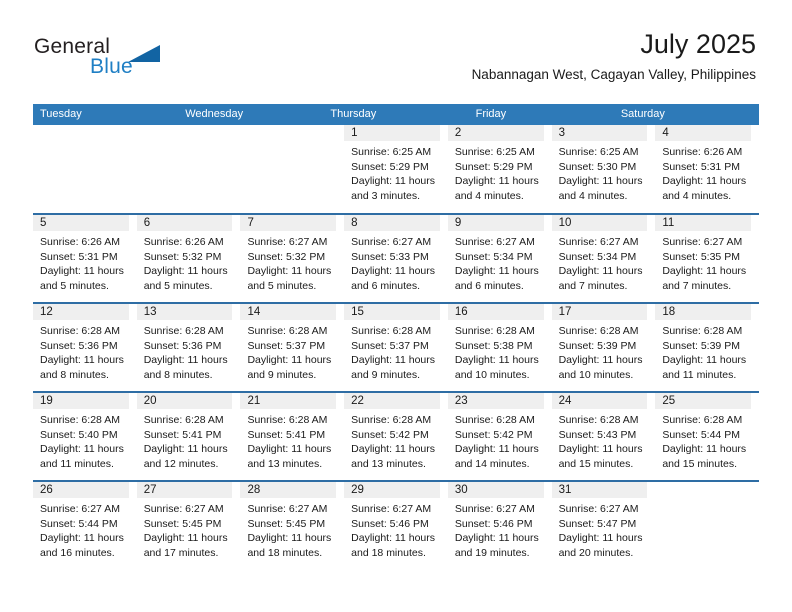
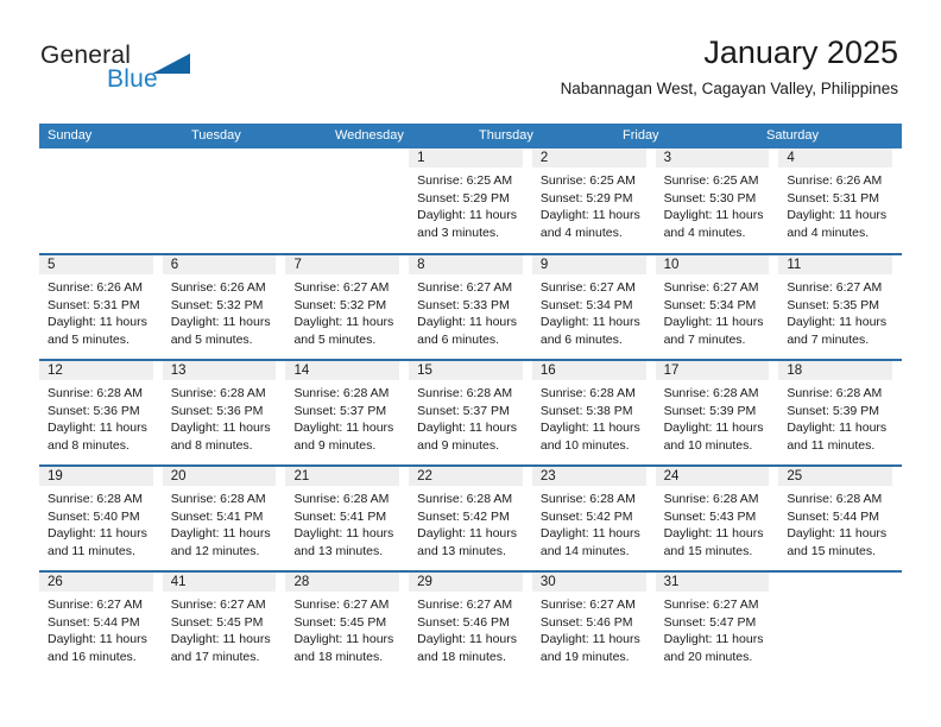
  General
  Blue
- July 2025
+ January 2025
  Nabannagan West, Cagayan Valley, Philippines
+ Sunday
  Tuesday
  Wednesday
  Thursday
  Friday
  Saturday
  1
  Sunrise: 6:25 AM
  Sunset: 5:29 PM
  Daylight: 11 hours
  and 3 minutes.
  2
  Sunrise: 6:25 AM
  Sunset: 5:29 PM
  Daylight: 11 hours
  and 4 minutes.
  3
  Sunrise: 6:25 AM
  Sunset: 5:30 PM
  Daylight: 11 hours
  and 4 minutes.
  4
  Sunrise: 6:26 AM
  Sunset: 5:31 PM
  Daylight: 11 hours
  and 4 minutes.
  5
  Sunrise: 6:26 AM
  Sunset: 5:31 PM
  Daylight: 11 hours
  and 5 minutes.
  6
  Sunrise: 6:26 AM
  Sunset: 5:32 PM
  Daylight: 11 hours
  and 5 minutes.
  7
  Sunrise: 6:27 AM
  Sunset: 5:32 PM
  Daylight: 11 hours
  and 5 minutes.
  8
  Sunrise: 6:27 AM
  Sunset: 5:33 PM
  Daylight: 11 hours
  and 6 minutes.
  9
  Sunrise: 6:27 AM
  Sunset: 5:34 PM
  Daylight: 11 hours
  and 6 minutes.
  10
  Sunrise: 6:27 AM
  Sunset: 5:34 PM
  Daylight: 11 hours
  and 7 minutes.
  11
  Sunrise: 6:27 AM
  Sunset: 5:35 PM
  Daylight: 11 hours
  and 7 minutes.
  12
  Sunrise: 6:28 AM
  Sunset: 5:36 PM
  Daylight: 11 hours
  and 8 minutes.
  13
  Sunrise: 6:28 AM
  Sunset: 5:36 PM
  Daylight: 11 hours
  and 8 minutes.
  14
  Sunrise: 6:28 AM
  Sunset: 5:37 PM
  Daylight: 11 hours
  and 9 minutes.
  15
  Sunrise: 6:28 AM
  Sunset: 5:37 PM
  Daylight: 11 hours
  and 9 minutes.
  16
  Sunrise: 6:28 AM
  Sunset: 5:38 PM
  Daylight: 11 hours
  and 10 minutes.
  17
  Sunrise: 6:28 AM
  Sunset: 5:39 PM
  Daylight: 11 hours
  and 10 minutes.
  18
  Sunrise: 6:28 AM
  Sunset: 5:39 PM
  Daylight: 11 hours
  and 11 minutes.
  19
  Sunrise: 6:28 AM
  Sunset: 5:40 PM
  Daylight: 11 hours
  and 11 minutes.
  20
  Sunrise: 6:28 AM
  Sunset: 5:41 PM
  Daylight: 11 hours
  and 12 minutes.
  21
  Sunrise: 6:28 AM
  Sunset: 5:41 PM
  Daylight: 11 hours
  and 13 minutes.
  22
  Sunrise: 6:28 AM
  Sunset: 5:42 PM
  Daylight: 11 hours
  and 13 minutes.
  23
  Sunrise: 6:28 AM
  Sunset: 5:42 PM
  Daylight: 11 hours
  and 14 minutes.
  24
  Sunrise: 6:28 AM
  Sunset: 5:43 PM
  Daylight: 11 hours
  and 15 minutes.
  25
  Sunrise: 6:28 AM
  Sunset: 5:44 PM
  Daylight: 11 hours
  and 15 minutes.
  26
  Sunrise: 6:27 AM
  Sunset: 5:44 PM
  Daylight: 11 hours
  and 16 minutes.
- 27
+ 41
  Sunrise: 6:27 AM
  Sunset: 5:45 PM
  Daylight: 11 hours
  and 17 minutes.
  28
  Sunrise: 6:27 AM
  Sunset: 5:45 PM
  Daylight: 11 hours
  and 18 minutes.
  29
  Sunrise: 6:27 AM
  Sunset: 5:46 PM
  Daylight: 11 hours
  and 18 minutes.
  30
  Sunrise: 6:27 AM
  Sunset: 5:46 PM
  Daylight: 11 hours
  and 19 minutes.
  31
  Sunrise: 6:27 AM
  Sunset: 5:47 PM
  Daylight: 11 hours
  and 20 minutes.
